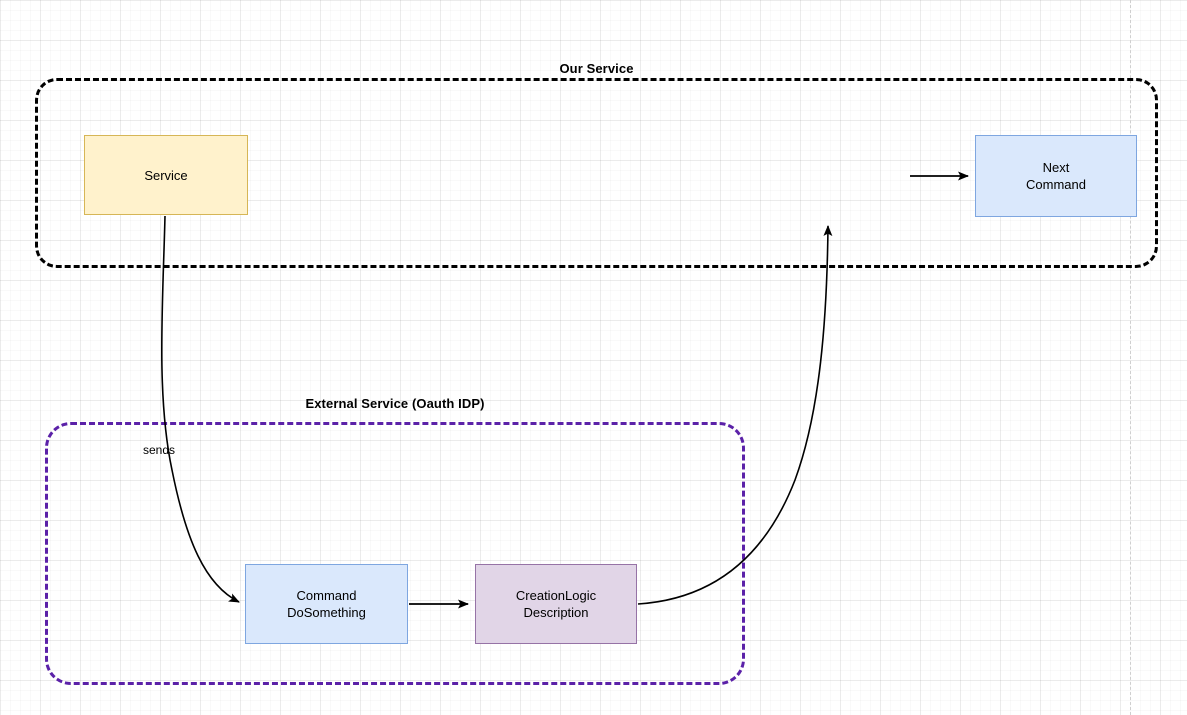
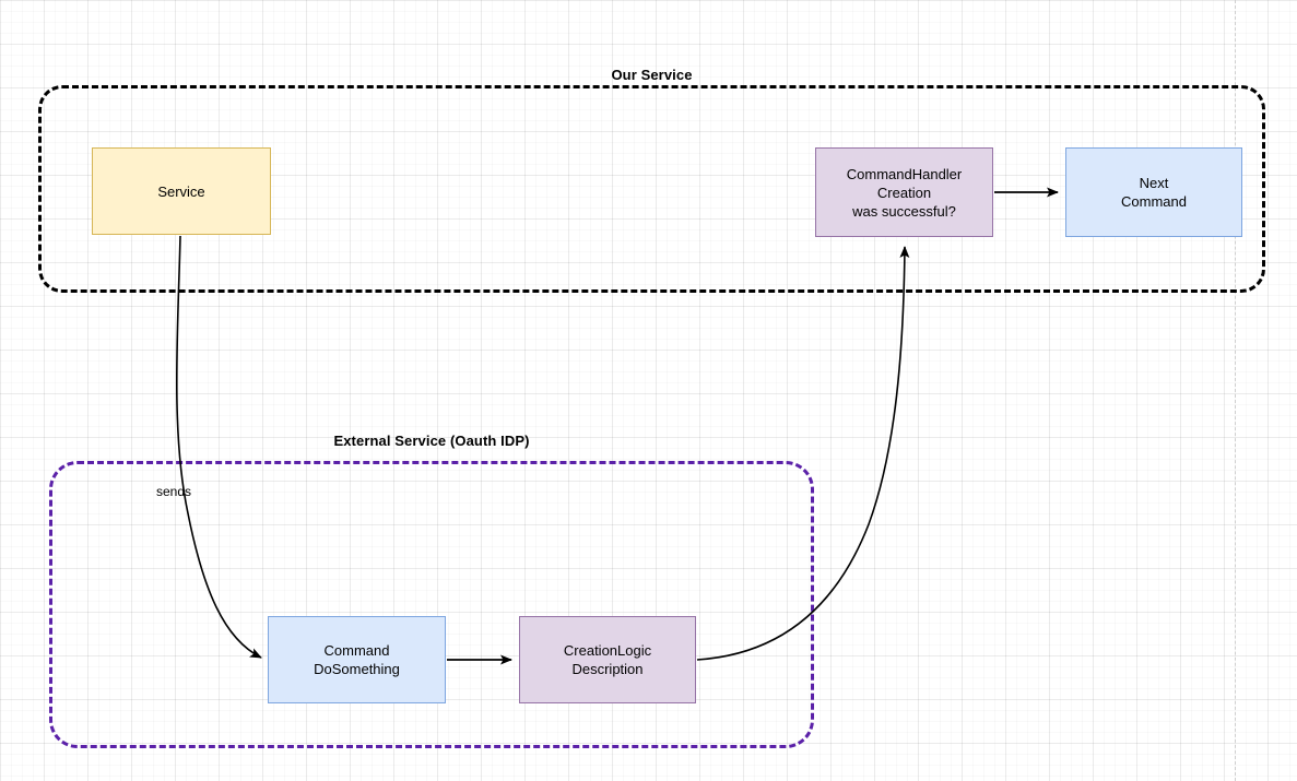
  Our Service
  External Service (Oauth IDP)
  sends
  Service
+ CommandHandler
+ Creation
+ was successful?
  Next
  Command
  Command
  DoSomething
  CreationLogic
  Description
